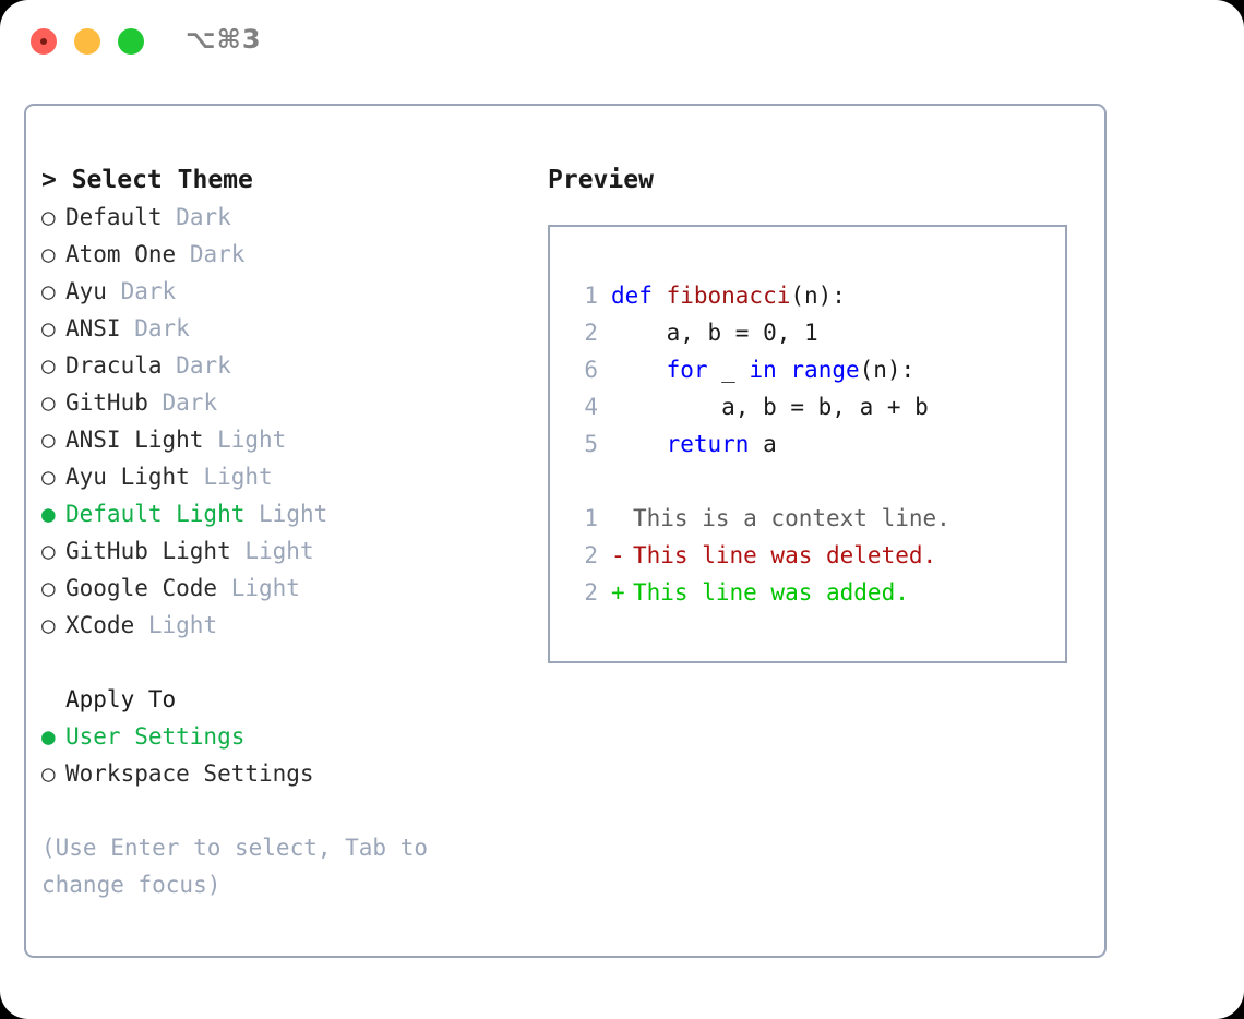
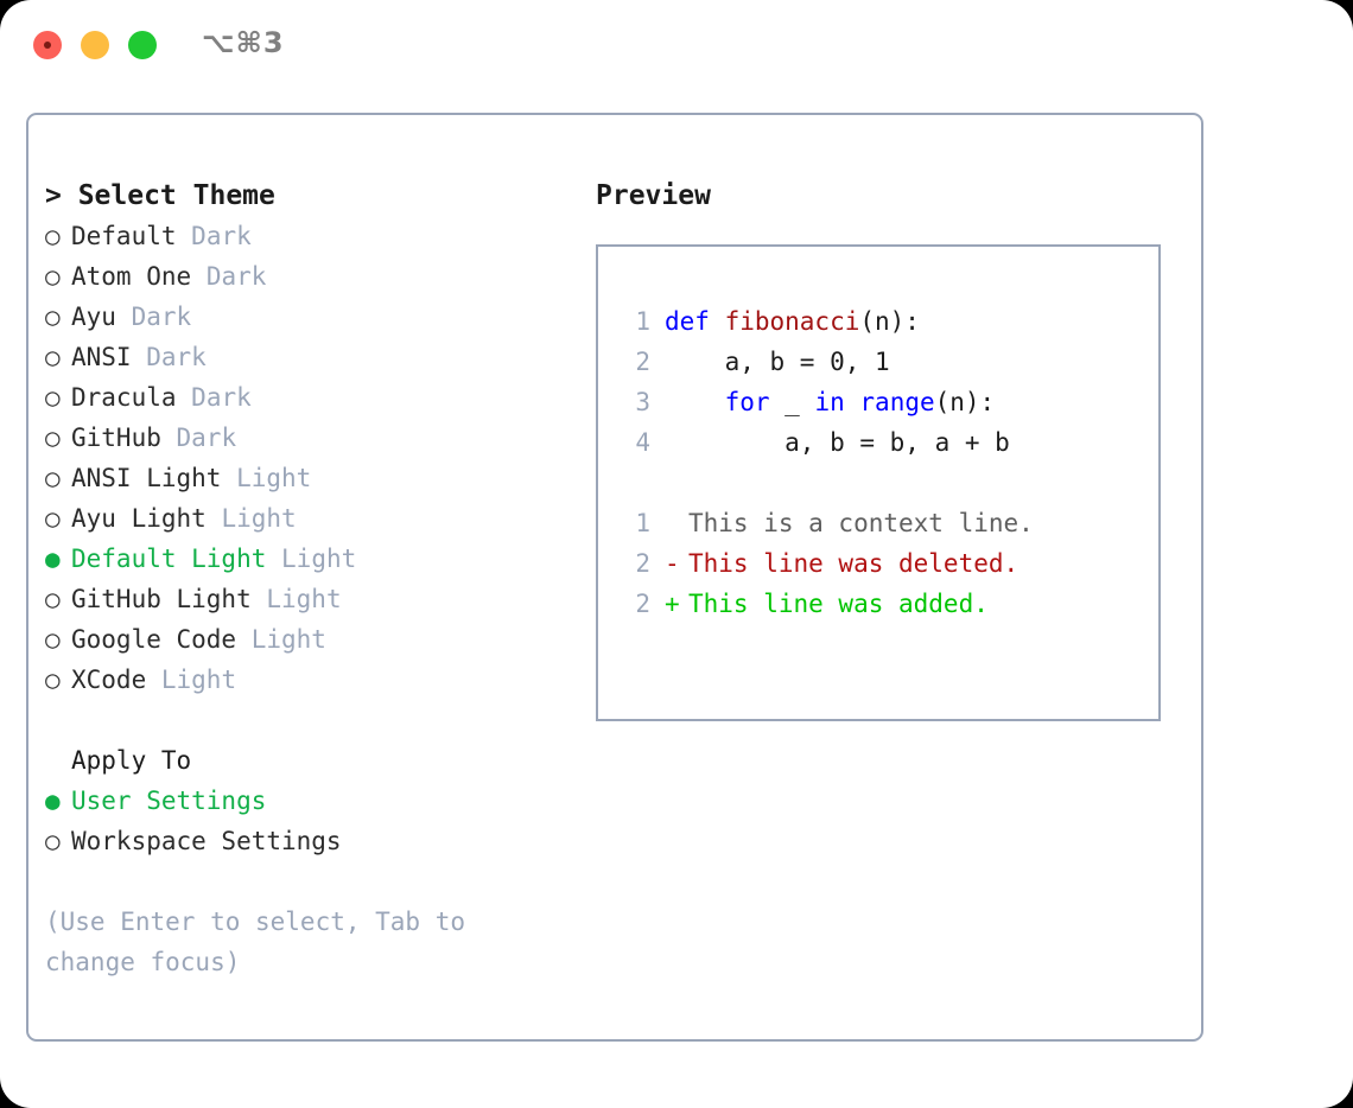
  ⌥⌘3
  > Select Theme
  ○ Default Dark
  ○ Atom One Dark
  ○ Ayu Dark
  ○ ANSI Dark
  ○ Dracula Dark
  ○ GitHub Dark
  ○ ANSI Light Light
  ○ Ayu Light Light
  ● Default Light Light
  ○ GitHub Light Light
  ○ Google Code Light
  ○ XCode Light
  Apply To
  ● User Settings
  ○ Workspace Settings
  (Use Enter to select, Tab to change focus)
  Preview
  1 def fibonacci(n):
  2 a, b = 0, 1
- 6 for _ in range(n):
+ 3 for _ in range(n):
  4 a, b = b, a + b
- 5 return a
  1 This is a context line.
  2 - This line was deleted.
  2 + This line was added.
